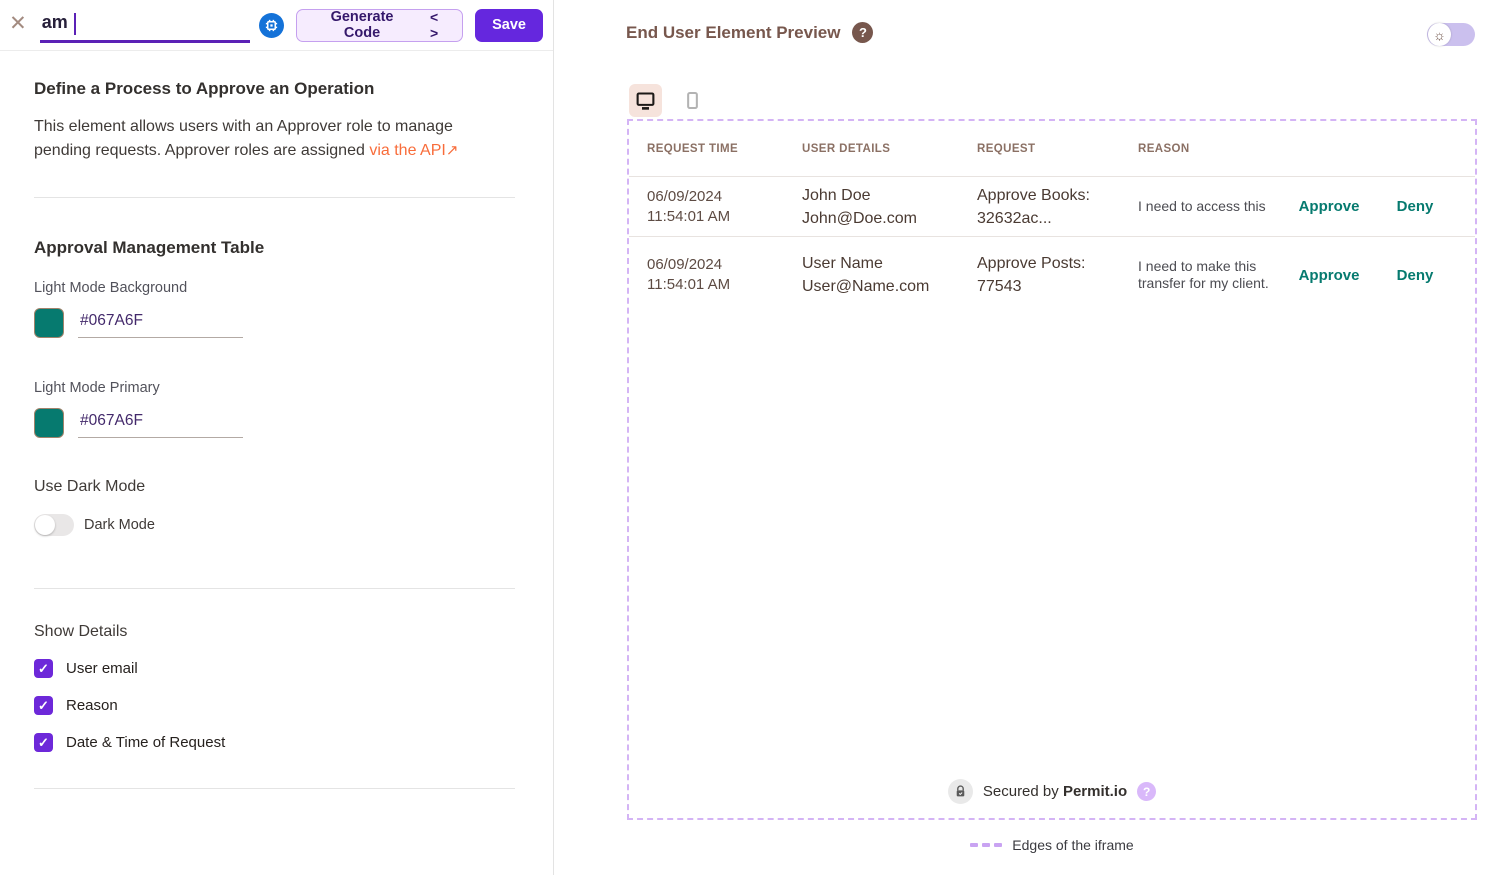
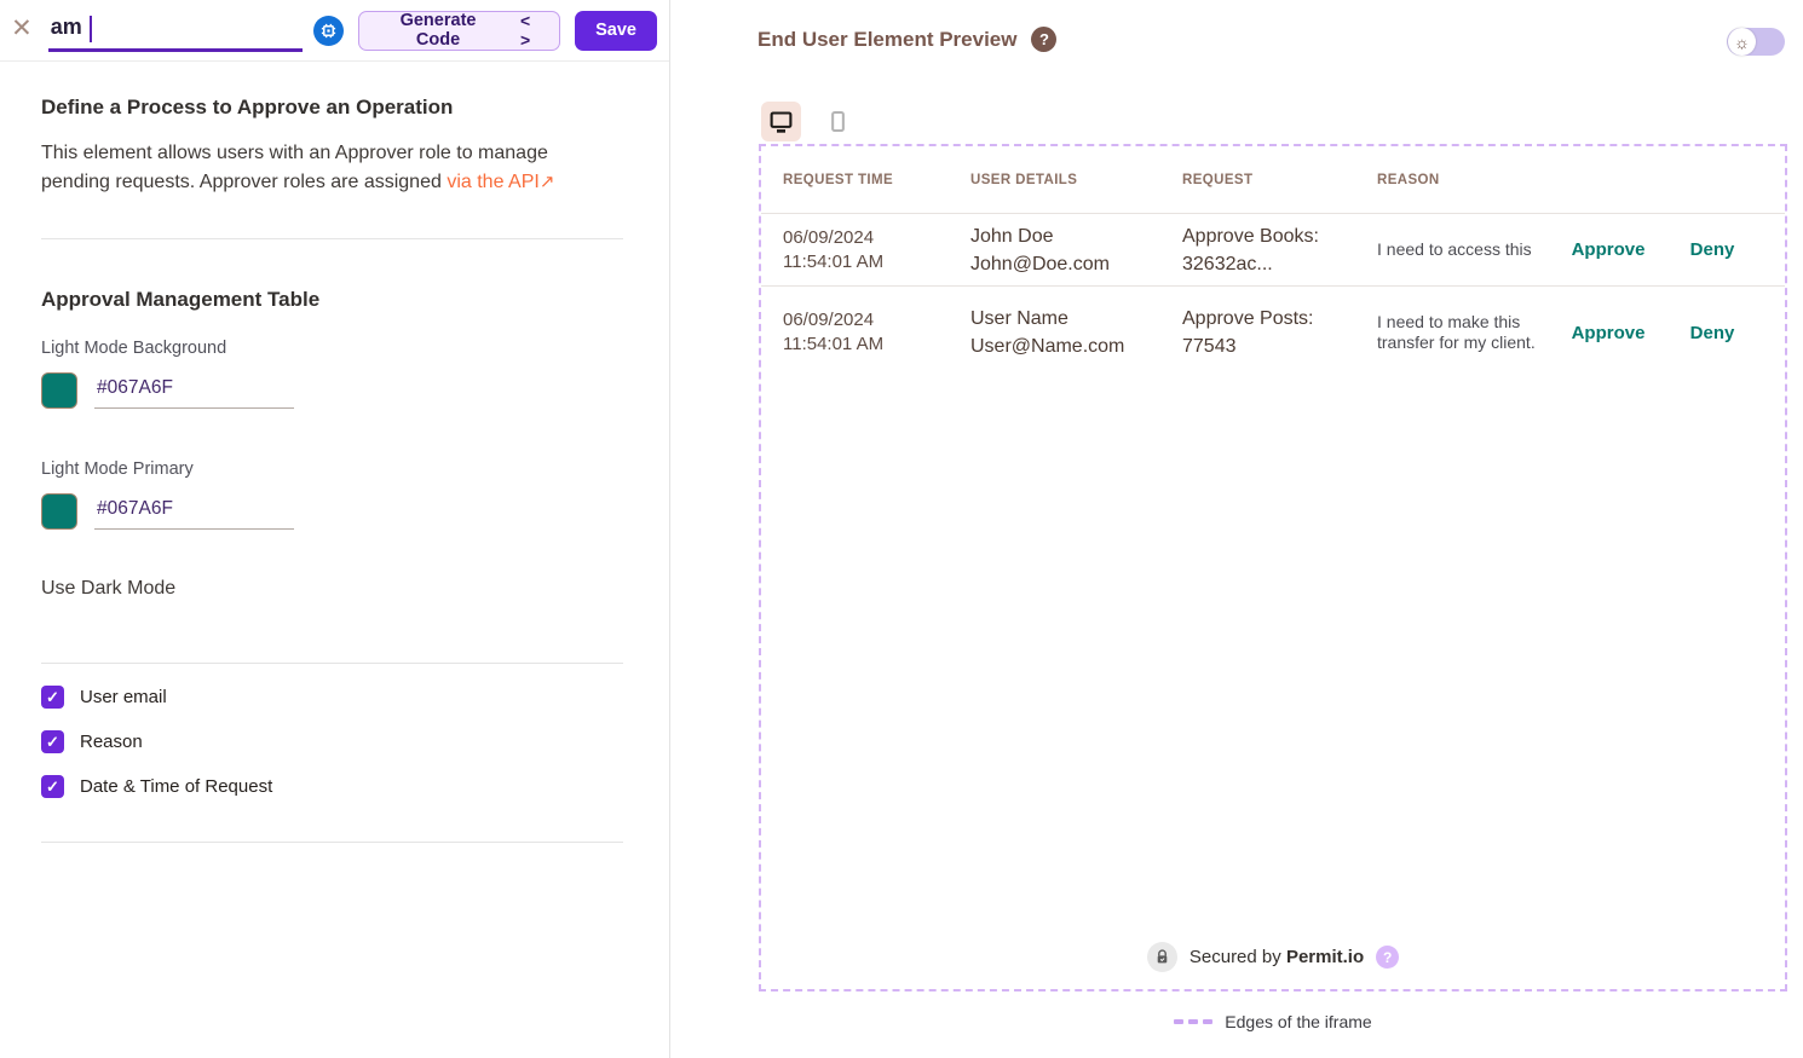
  ✕
  am
  Generate Code
  < >
  Save
  Define a Process to Approve an Operation
  This element allows users with an Approver role to manage pending requests. Approver roles are assigned via the API↗
  Approval Management Table
  Light Mode Background
  #067A6F
  Light Mode Primary
  #067A6F
  Use Dark Mode
- Dark Mode
- Show Details
  ✓
  User email
  ✓
  Reason
  ✓
  Date & Time of Request
  End User Element Preview
  ?
  ☼
  REQUEST TIME
  USER DETAILS
  REQUEST
  REASON
  06/09/2024
  11:54:01 AM
  John Doe
  John@Doe.com
  Approve Books:
  32632ac...
  I need to access this
  Approve
  Deny
  06/09/2024
  11:54:01 AM
  User Name
  User@Name.com
  Approve Posts:
  77543
  I need to make this transfer for my client.
  Approve
  Deny
  Secured by Permit.io
  ?
  Edges of the iframe
